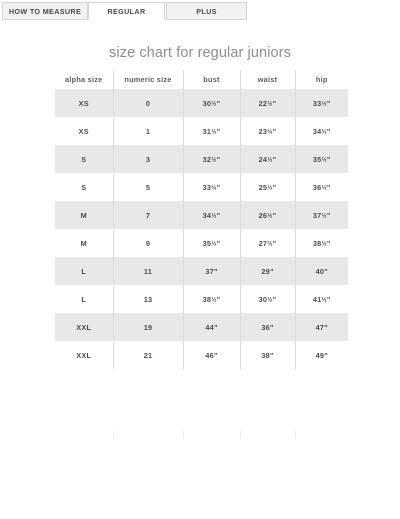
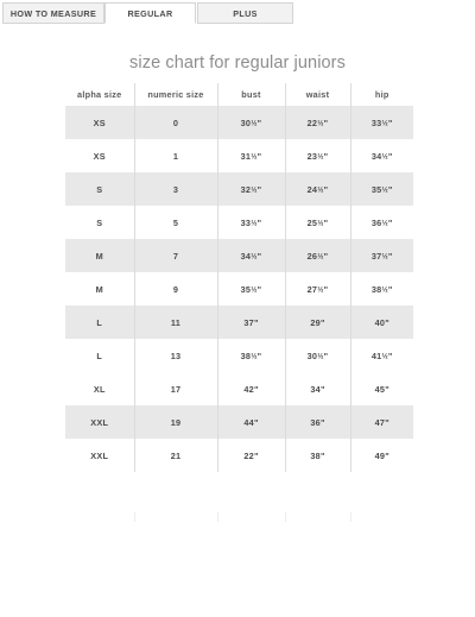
  HOW TO MEASURE
  REGULAR
  PLUS
  size chart for regular juniors
  alpha size	numeric size	bust	waist	hip
  XS	0	30 "	22 "	33 "
  XS	1	31 "	23 "	34 "
  S	3	32 "	24 "	35 "
  S	5	33 "	25 "	36 "
  M	7	34 "	26 "	37 "
  M	9	35 "	27 "	38 "
  L	11	37"	29"	40"
  L	13	38 "	30 "	41 "
+ XL	17	42"	34"	45"
  XXL	19	44"	36"	47"
- XXL	21	46"	38"	49"
+ XXL	21	22"	38"	49"
